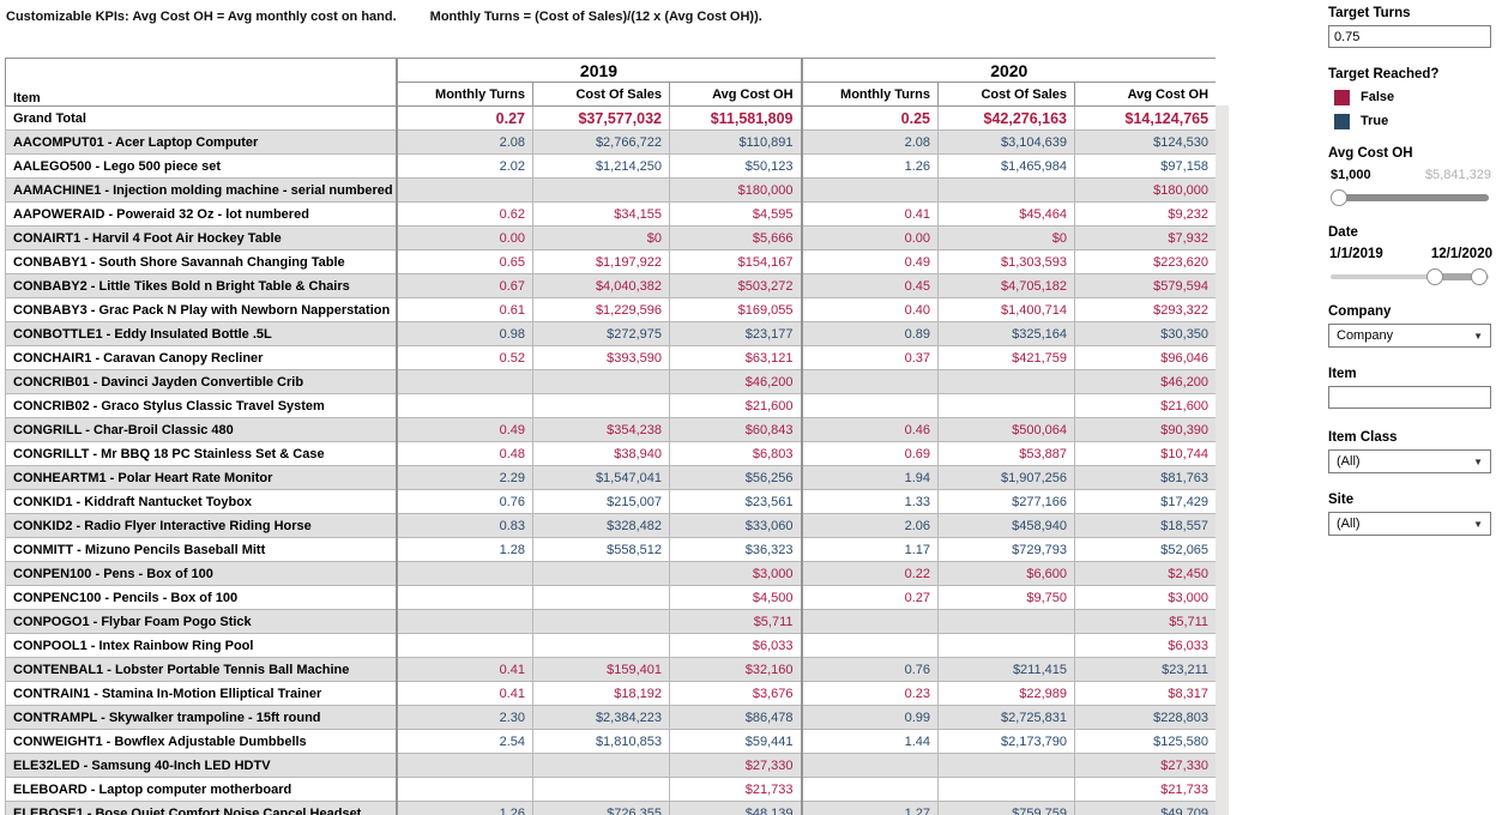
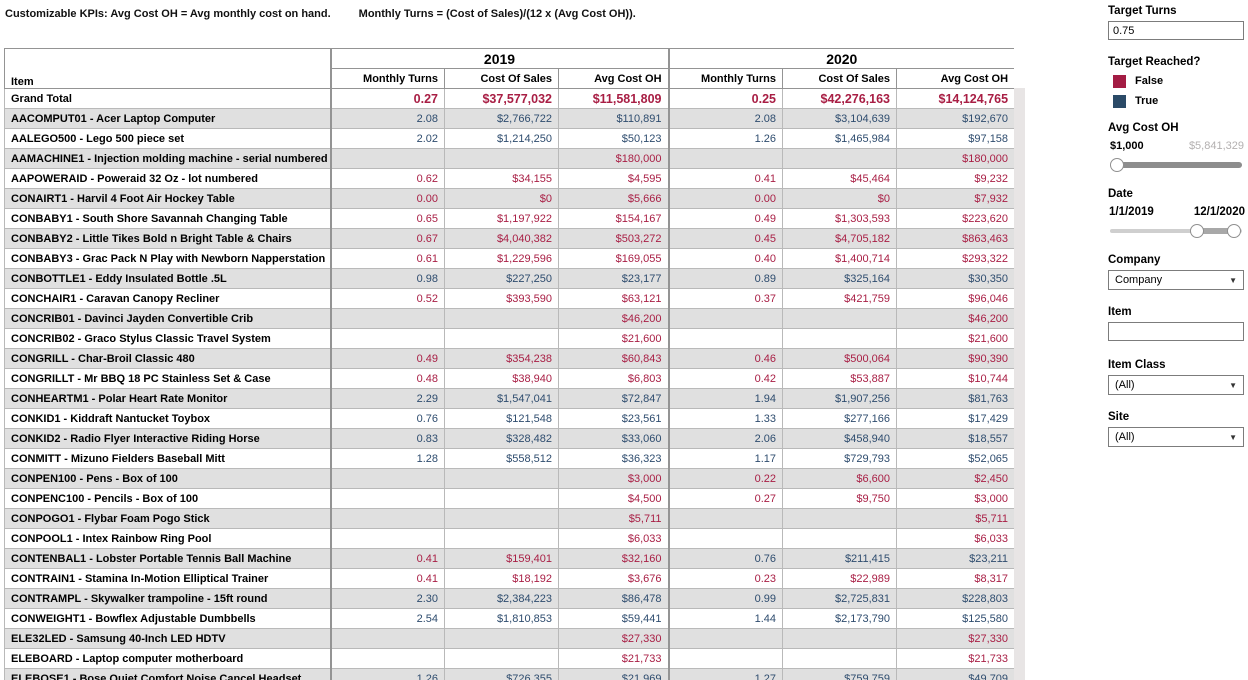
  Customizable KPIs: Avg Cost OH = Avg monthly cost on hand. Monthly Turns = (Cost of Sales)/(12 x (Avg Cost OH)).
  Item	2019	2020
  Monthly Turns	Cost Of Sales	Avg Cost OH	Monthly Turns	Cost Of Sales	Avg Cost OH
  Grand Total	0.27	$37,577,032	$11,581,809	0.25	$42,276,163	$14,124,765
- AACOMPUT01 - Acer Laptop Computer	2.08	$2,766,722	$110,891	2.08	$3,104,639	$124,530
+ AACOMPUT01 - Acer Laptop Computer	2.08	$2,766,722	$110,891	2.08	$3,104,639	$192,670
  AALEGO500 - Lego 500 piece set	2.02	$1,214,250	$50,123	1.26	$1,465,984	$97,158
  AAMACHINE1 - Injection molding machine - serial numbered			$180,000			$180,000
  AAPOWERAID - Poweraid 32 Oz - lot numbered	0.62	$34,155	$4,595	0.41	$45,464	$9,232
  CONAIRT1 - Harvil 4 Foot Air Hockey Table	0.00	$0	$5,666	0.00	$0	$7,932
  CONBABY1 - South Shore Savannah Changing Table	0.65	$1,197,922	$154,167	0.49	$1,303,593	$223,620
- CONBABY2 - Little Tikes Bold n Bright Table & Chairs	0.67	$4,040,382	$503,272	0.45	$4,705,182	$579,594
+ CONBABY2 - Little Tikes Bold n Bright Table & Chairs	0.67	$4,040,382	$503,272	0.45	$4,705,182	$863,463
  CONBABY3 - Grac Pack N Play with Newborn Napperstation	0.61	$1,229,596	$169,055	0.40	$1,400,714	$293,322
- CONBOTTLE1 - Eddy Insulated Bottle .5L	0.98	$272,975	$23,177	0.89	$325,164	$30,350
+ CONBOTTLE1 - Eddy Insulated Bottle .5L	0.98	$227,250	$23,177	0.89	$325,164	$30,350
  CONCHAIR1 - Caravan Canopy Recliner	0.52	$393,590	$63,121	0.37	$421,759	$96,046
  CONCRIB01 - Davinci Jayden Convertible Crib			$46,200			$46,200
  CONCRIB02 - Graco Stylus Classic Travel System			$21,600			$21,600
  CONGRILL - Char-Broil Classic 480	0.49	$354,238	$60,843	0.46	$500,064	$90,390
- CONGRILLT - Mr BBQ 18 PC Stainless Set & Case	0.48	$38,940	$6,803	0.69	$53,887	$10,744
+ CONGRILLT - Mr BBQ 18 PC Stainless Set & Case	0.48	$38,940	$6,803	0.42	$53,887	$10,744
- CONHEARTM1 - Polar Heart Rate Monitor	2.29	$1,547,041	$56,256	1.94	$1,907,256	$81,763
+ CONHEARTM1 - Polar Heart Rate Monitor	2.29	$1,547,041	$72,847	1.94	$1,907,256	$81,763
- CONKID1 - Kiddraft Nantucket Toybox	0.76	$215,007	$23,561	1.33	$277,166	$17,429
+ CONKID1 - Kiddraft Nantucket Toybox	0.76	$121,548	$23,561	1.33	$277,166	$17,429
  CONKID2 - Radio Flyer Interactive Riding Horse	0.83	$328,482	$33,060	2.06	$458,940	$18,557
- CONMITT - Mizuno Pencils Baseball Mitt	1.28	$558,512	$36,323	1.17	$729,793	$52,065
+ CONMITT - Mizuno Fielders Baseball Mitt	1.28	$558,512	$36,323	1.17	$729,793	$52,065
  CONPEN100 - Pens - Box of 100			$3,000	0.22	$6,600	$2,450
  CONPENC100 - Pencils - Box of 100			$4,500	0.27	$9,750	$3,000
  CONPOGO1 - Flybar Foam Pogo Stick			$5,711			$5,711
  CONPOOL1 - Intex Rainbow Ring Pool			$6,033			$6,033
  CONTENBAL1 - Lobster Portable Tennis Ball Machine	0.41	$159,401	$32,160	0.76	$211,415	$23,211
  CONTRAIN1 - Stamina In-Motion Elliptical Trainer	0.41	$18,192	$3,676	0.23	$22,989	$8,317
  CONTRAMPL - Skywalker trampoline - 15ft round	2.30	$2,384,223	$86,478	0.99	$2,725,831	$228,803
  CONWEIGHT1 - Bowflex Adjustable Dumbbells	2.54	$1,810,853	$59,441	1.44	$2,173,790	$125,580
  ELE32LED - Samsung 40-Inch LED HDTV			$27,330			$27,330
  ELEBOARD - Laptop computer motherboard			$21,733			$21,733
- ELEBOSE1 - Bose Quiet Comfort Noise Cancel Headset	1.26	$726,355	$48,139	1.27	$759,759	$49,709
+ ELEBOSE1 - Bose Quiet Comfort Noise Cancel Headset	1.26	$726,355	$21,969	1.27	$759,759	$49,709
  Target Turns
  0.75
  Target Reached?
  False
  True
  Avg Cost OH
  $1,000
  $5,841,329
  Date
  1/1/2019
  12/1/2020
  Company
  Company
  ▼
  Item
  Item Class
  (All)
  ▼
  Site
  (All)
  ▼
